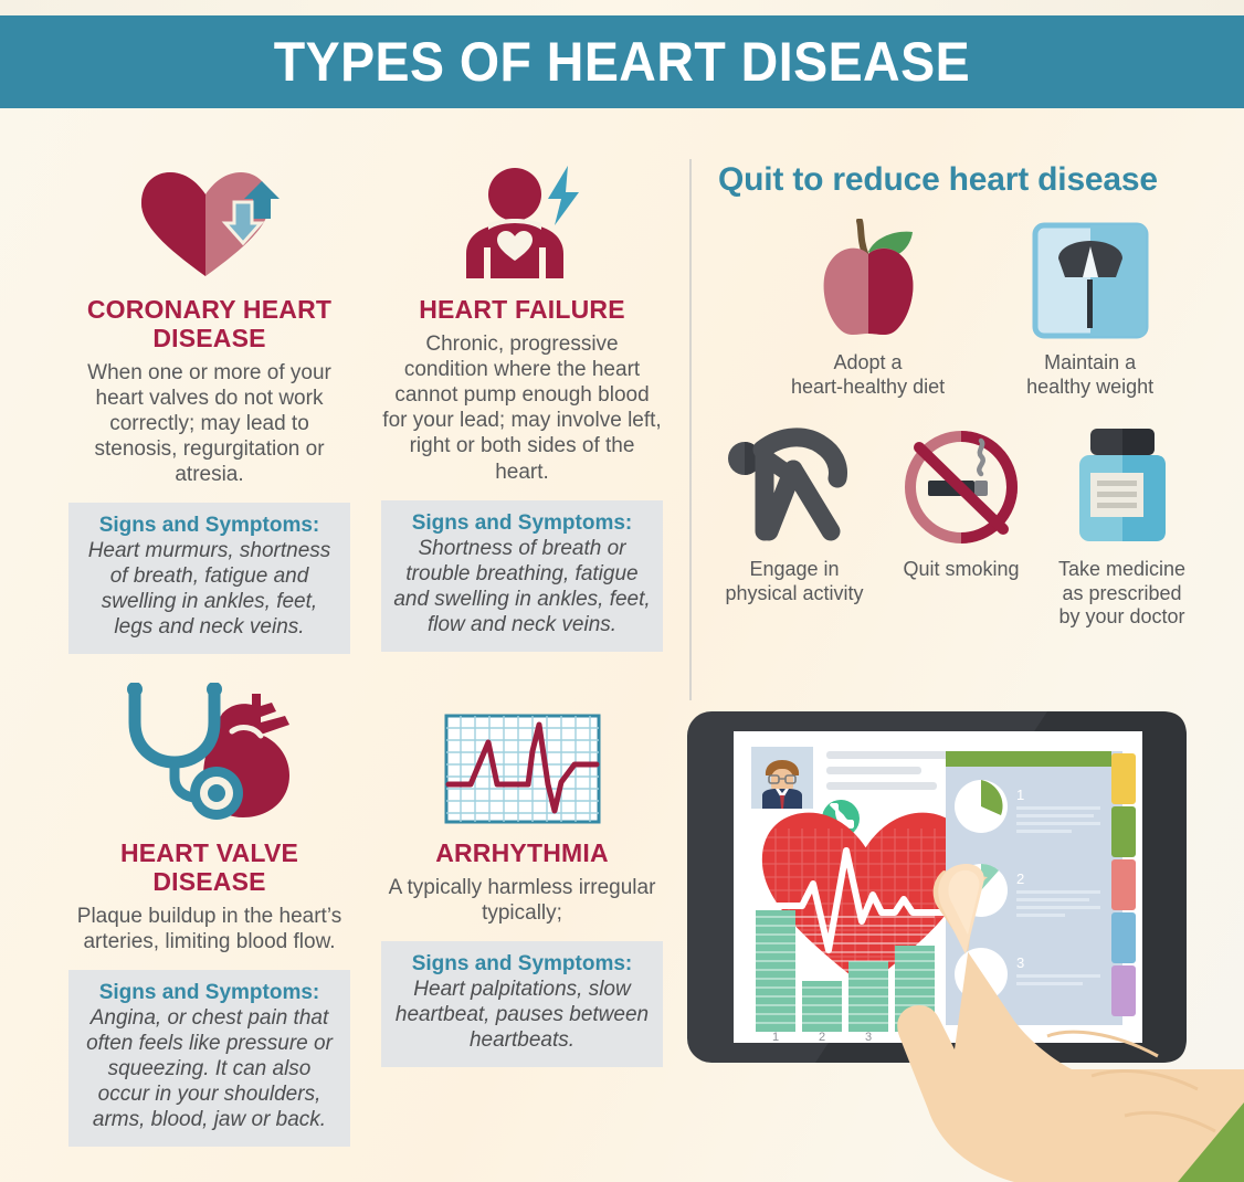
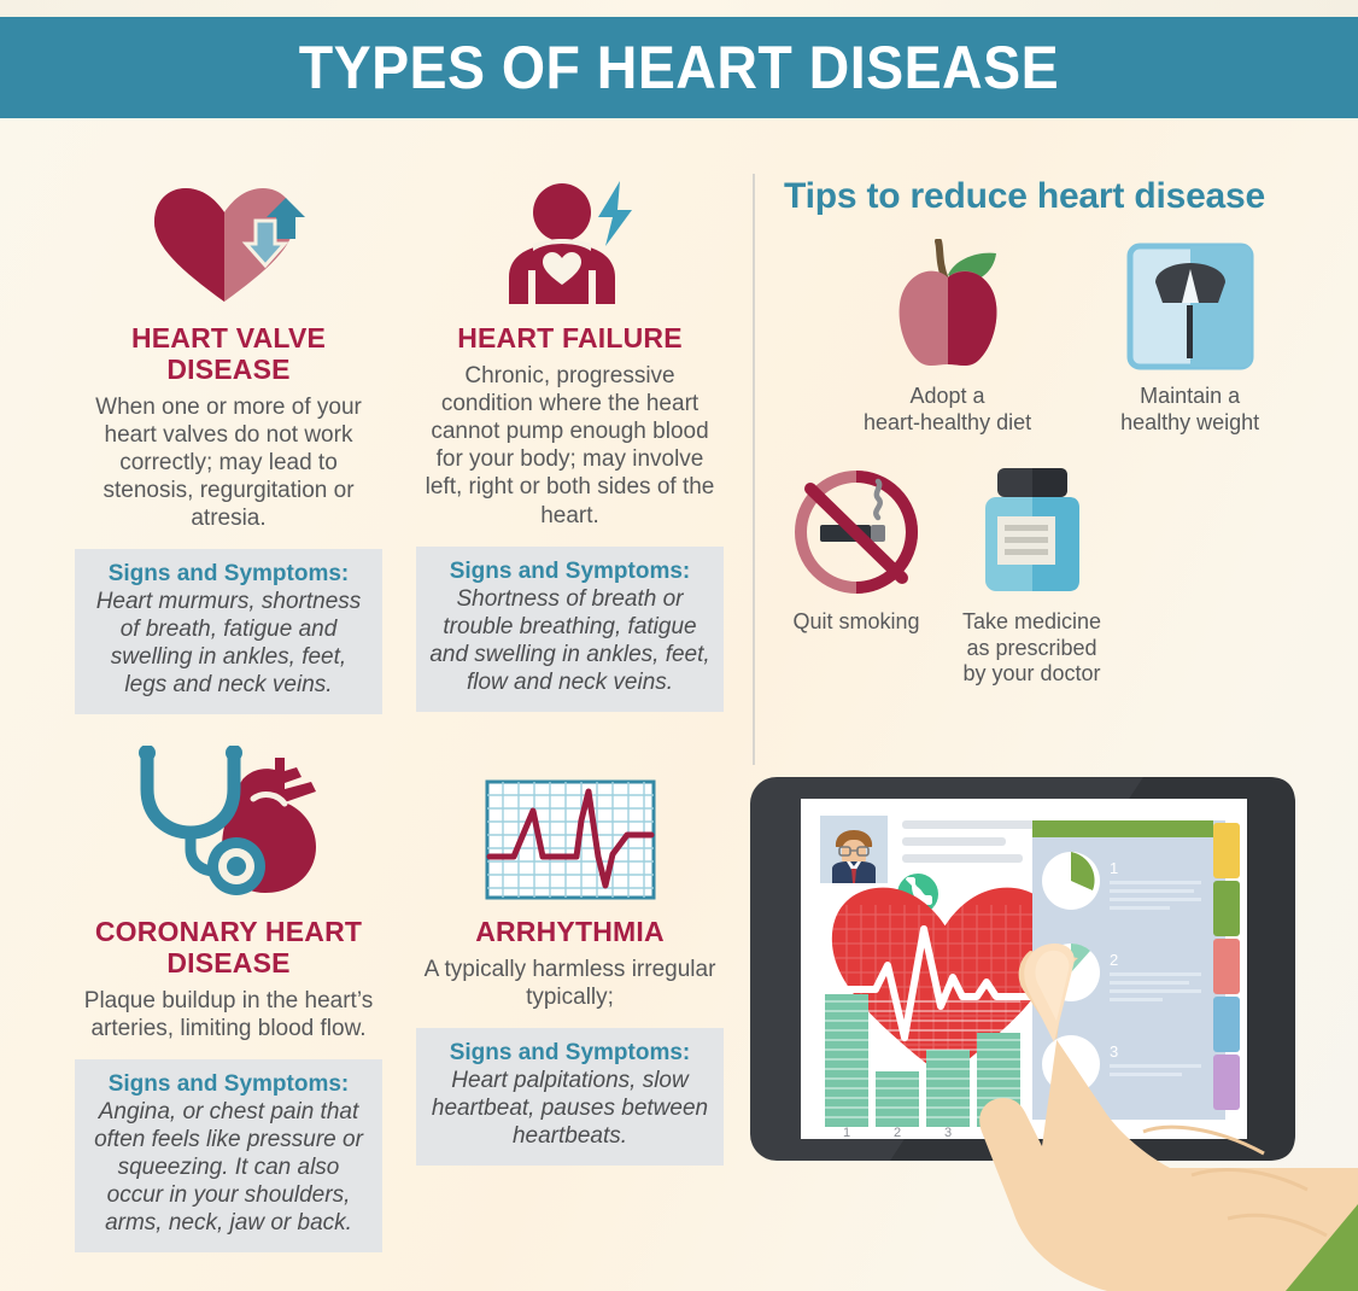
  TYPES OF HEART DISEASE
- CORONARY HEART DISEASE
+ HEART VALVE DISEASE
  When one or more of your heart valves do not work correctly; may lead to stenosis, regurgitation or atresia.
  Signs and Symptoms:
  Heart murmurs, shortness of breath, fatigue and swelling in ankles, feet, legs and neck veins.
  HEART FAILURE
- Chronic, progressive condition where the heart cannot pump enough blood for your lead; may involve left, right or both sides of the heart.
+ Chronic, progressive condition where the heart cannot pump enough blood for your body; may involve left, right or both sides of the heart.
  Signs and Symptoms:
  Shortness of breath or trouble breathing, fatigue and swelling in ankles, feet, flow and neck veins.
- HEART VALVE DISEASE
+ CORONARY HEART DISEASE
  Plaque buildup in the heart’s arteries, limiting blood flow.
  Signs and Symptoms:
- Angina, or chest pain that often feels like pressure or squeezing. It can also occur in your shoulders, arms, blood, jaw or back.
+ Angina, or chest pain that often feels like pressure or squeezing. It can also occur in your shoulders, arms, neck, jaw or back.
  ARRHYTHMIA
  A typically harmless irregular typically;
  Signs and Symptoms:
  Heart palpitations, slow heartbeat, pauses between heartbeats.
- Quit to reduce heart disease
+ Tips to reduce heart disease
  Adopt a
  heart-healthy diet
  Maintain a
  healthy weight
- Engage in
- physical activity
  Quit smoking
  Take medicine
  as prescribed
  by your doctor
  1
  2
  3
  1
  2
  3
